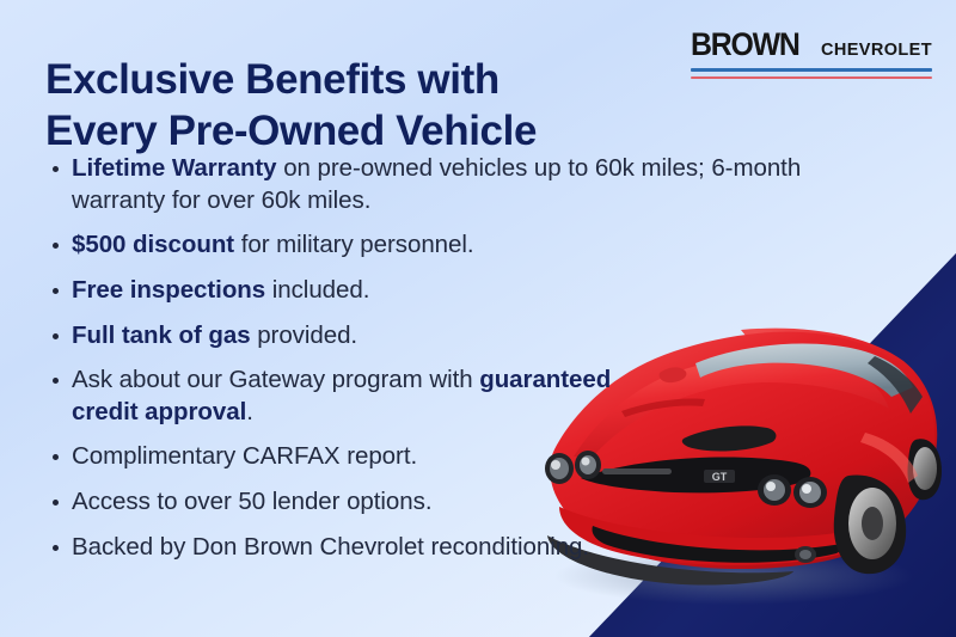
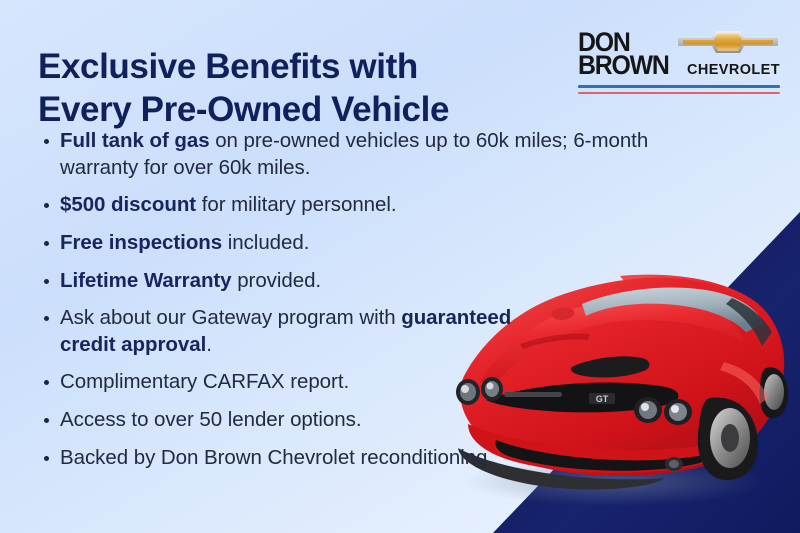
  Exclusive Benefits with
  Every Pre-Owned Vehicle
+ DON
  BROWN
  CHEVROLET
- Lifetime Warranty on pre-owned vehicles up to 60k miles; 6-month warranty for over 60k miles.
+ Full tank of gas on pre-owned vehicles up to 60k miles; 6-month warranty for over 60k miles.
  $500 discount for military personnel.
  Free inspections included.
- Full tank of gas provided.
+ Lifetime Warranty provided.
  Ask about our Gateway program with guaranteed credit approval.
  Complimentary CARFAX report.
  Access to over 50 lender options.
  Backed by Don Brown Chevrolet reconditioning.
  GT
